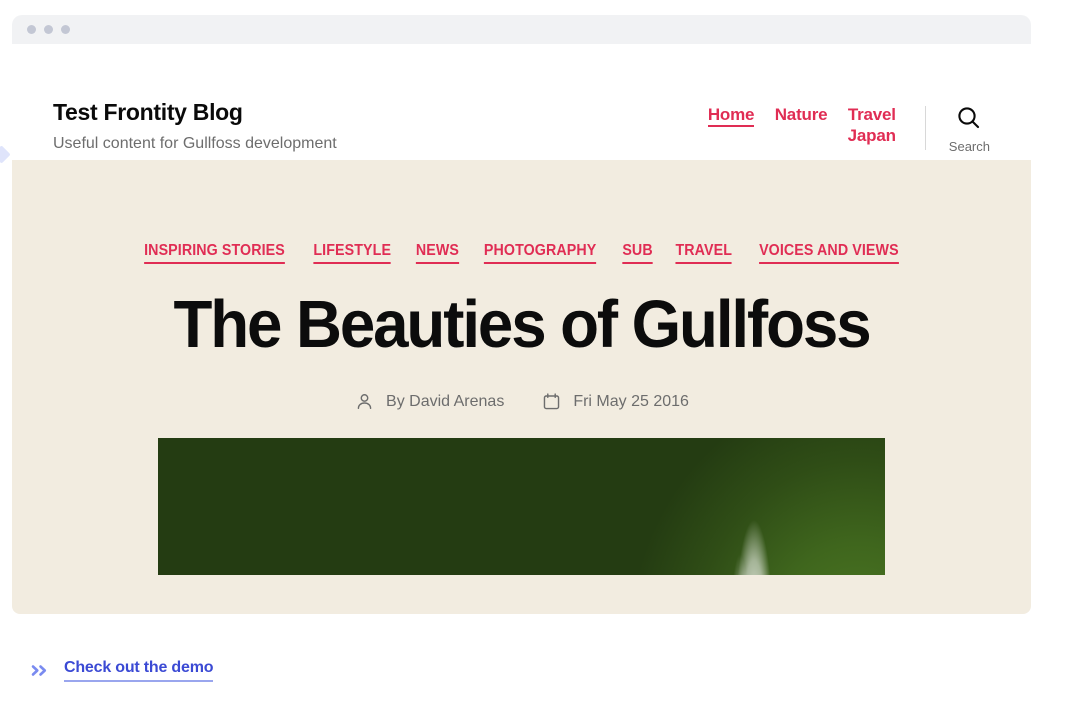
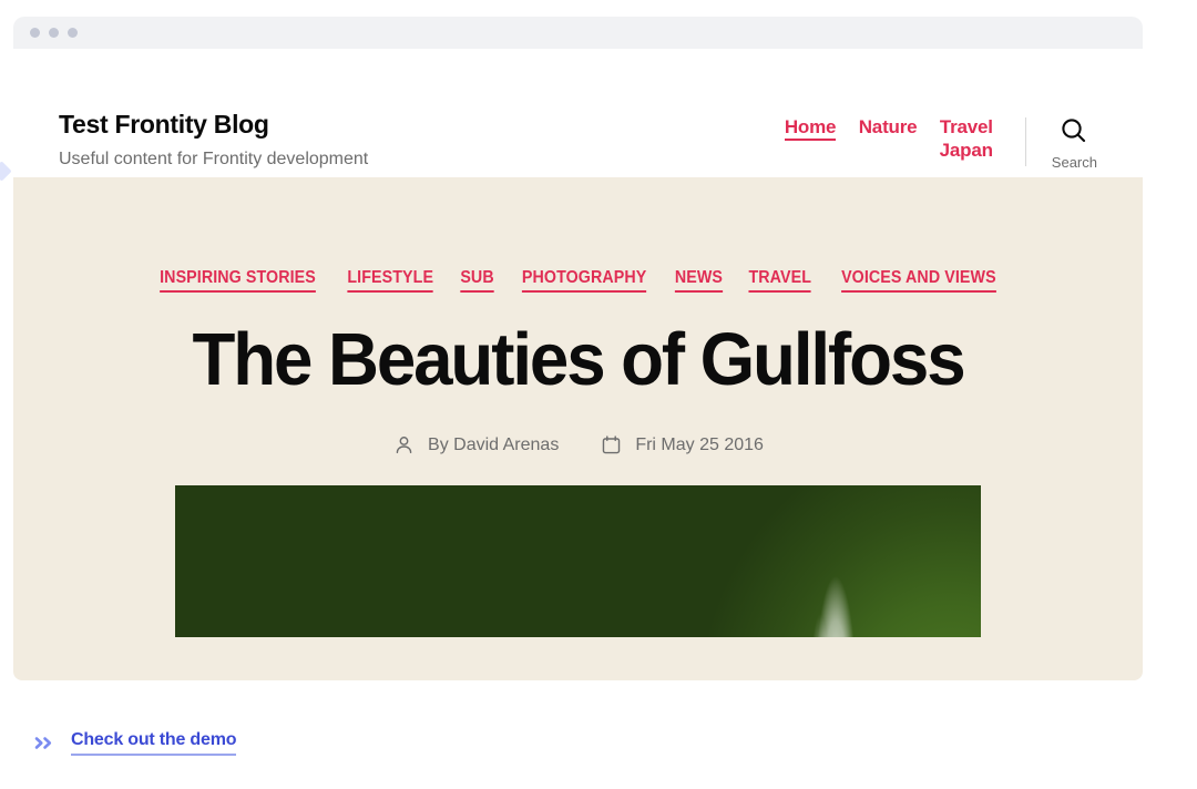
  Test Frontity Blog
- Useful content for Gullfoss development
+ Useful content for Frontity development
  Home Nature Travel Japan
  Search
  INSPIRING STORIES
  LIFESTYLE
- NEWS
+ SUB
  PHOTOGRAPHY
- SUB
+ NEWS
  TRAVEL
  VOICES AND VIEWS
  The Beauties of Gullfoss
  By David Arenas
  Fri May 25 2016
  Check out the demo
